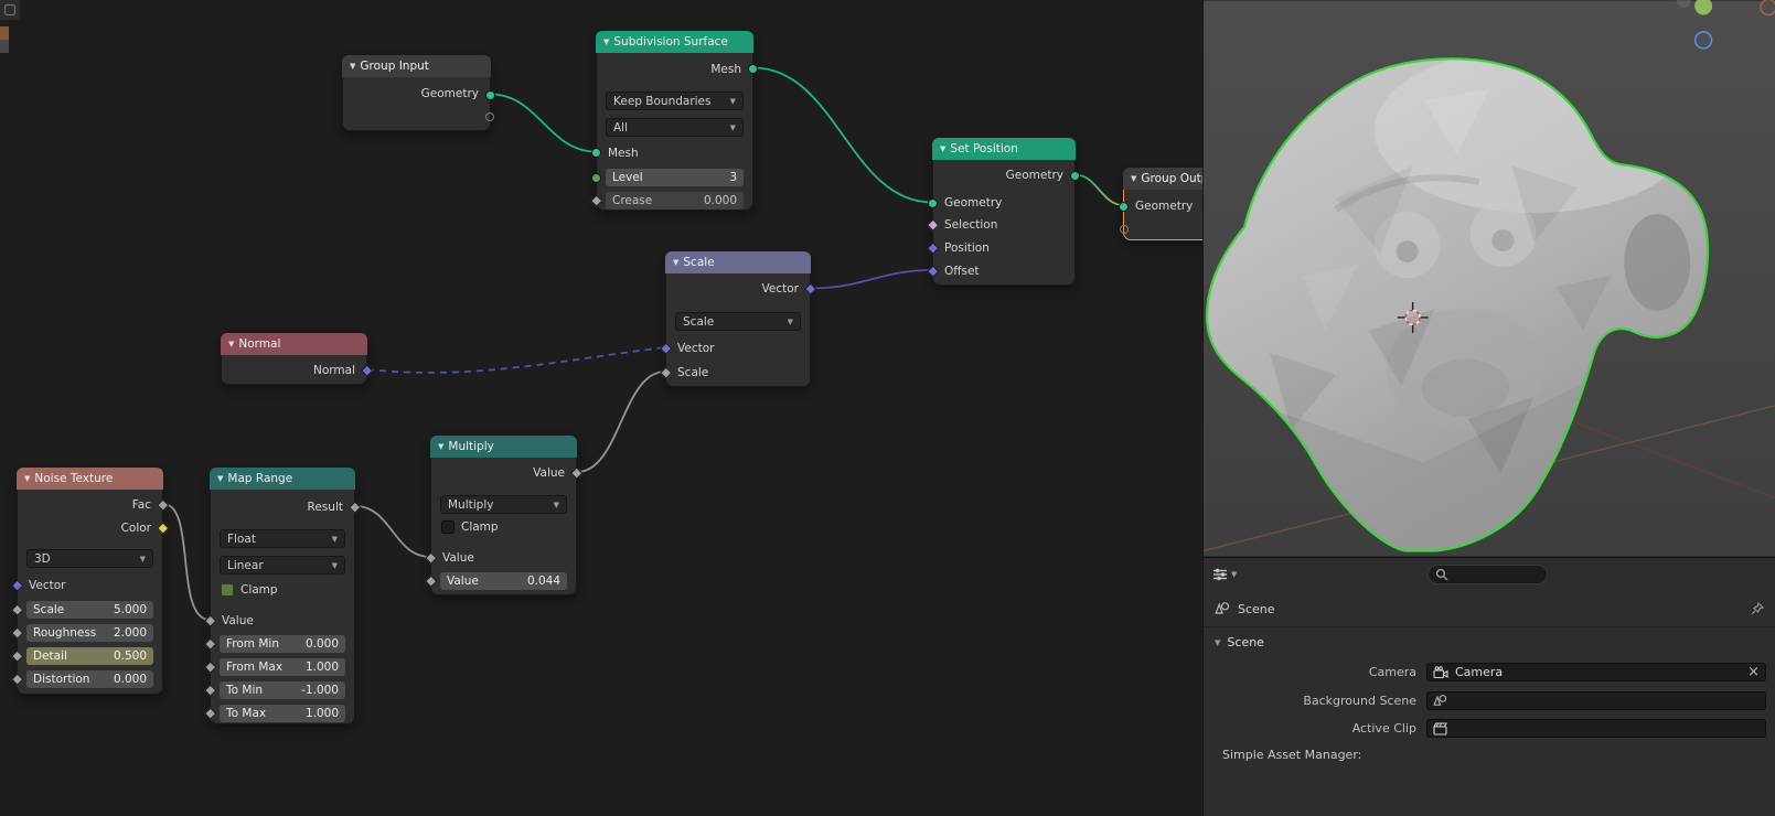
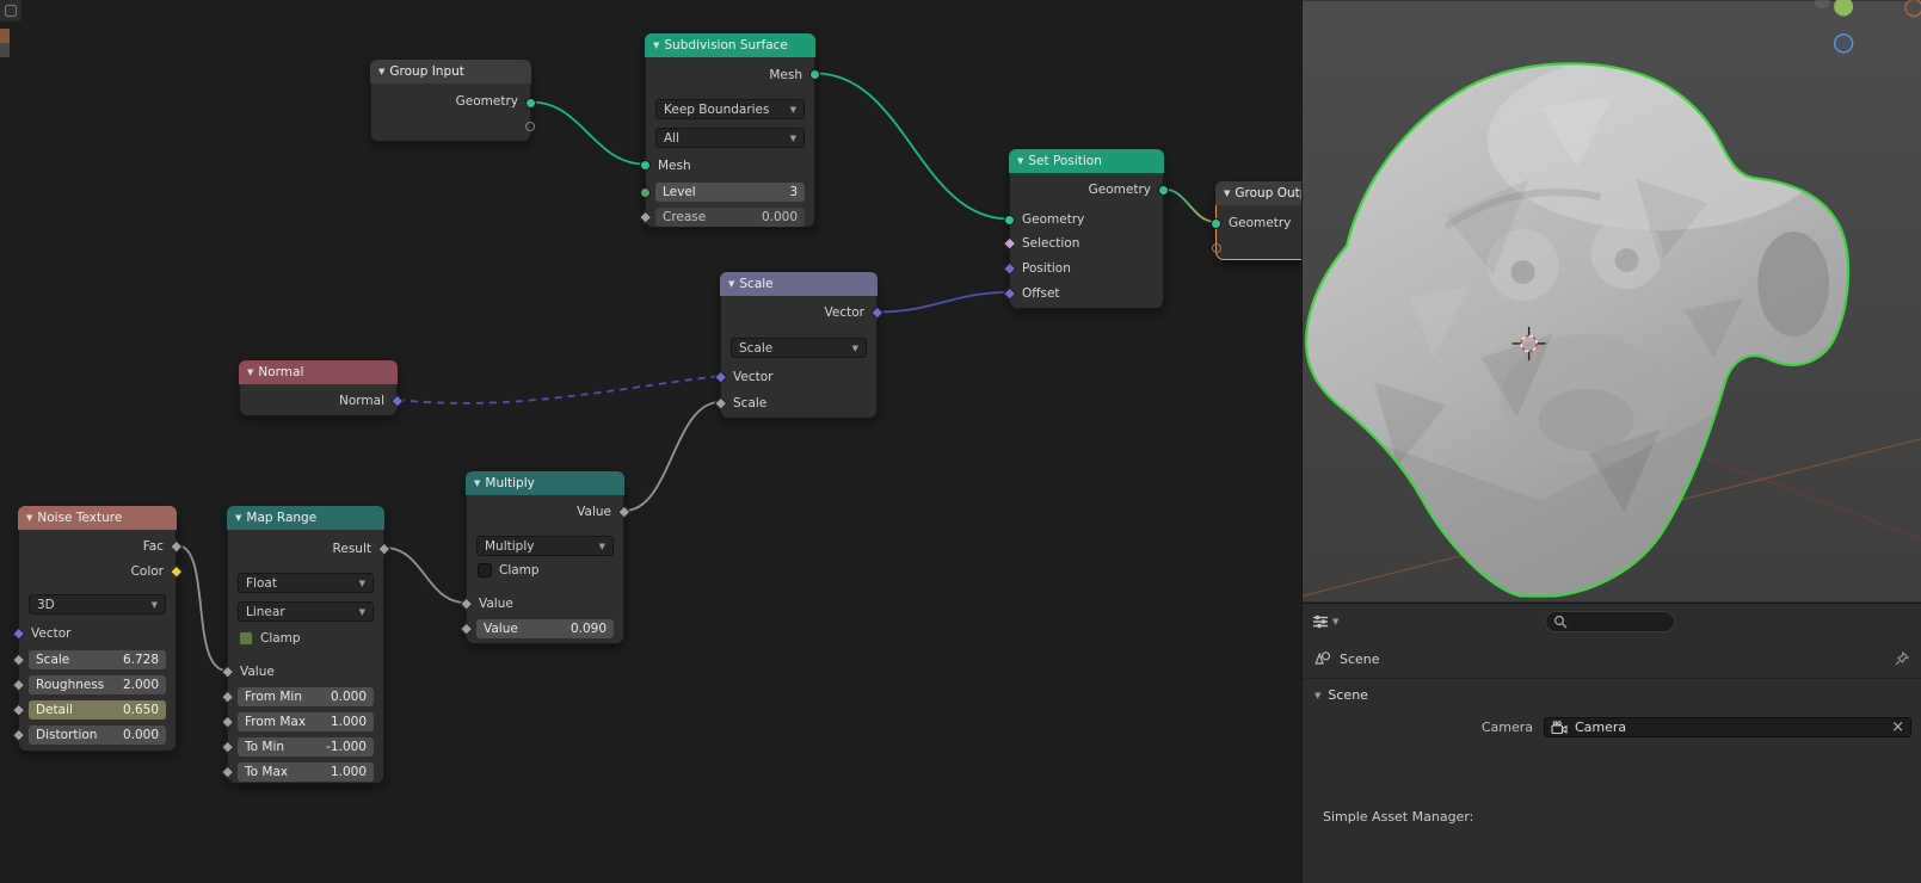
  ▼
  Group Input
  Geometry
  ▼
  Subdivision Surface
  Mesh
  Keep Boundaries
  ▼
  All
  ▼
  Mesh
  Level
  3
  Crease
  0.000
  ▼
  Set Position
  Geometry
  Geometry
  Selection
  Position
  Offset
  ▼
  Group Out
  Geometry
  ▼
  Scale
  Vector
  Scale
  ▼
  Vector
  Scale
  ▼
  Normal
  Normal
  ▼
  Multiply
  Value
  Multiply
  ▼
  Clamp
  Value
  Value
- 0.044
+ 0.090
  ▼
  Noise Texture
  Fac
  Color
  3D
  ▼
  Vector
  Scale
- 5.000
+ 6.728
  Roughness
  2.000
  Detail
- 0.500
+ 0.650
  Distortion
  0.000
  ▼
  Map Range
  Result
  Float
  ▼
  Linear
  ▼
  Clamp
  Value
  From Min
  0.000
  From Max
  1.000
  To Min
  -1.000
  To Max
  1.000
  ▼
  Scene
  ▼
  Scene
  Camera
  Camera
  ×
- Background Scene
- Active Clip
  Simple Asset Manager:
